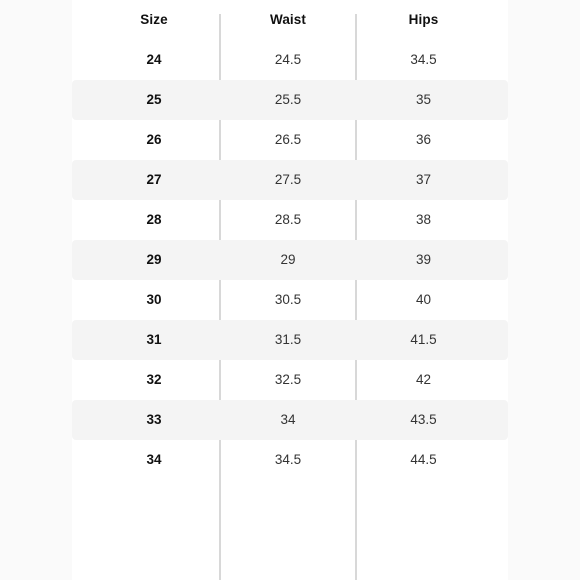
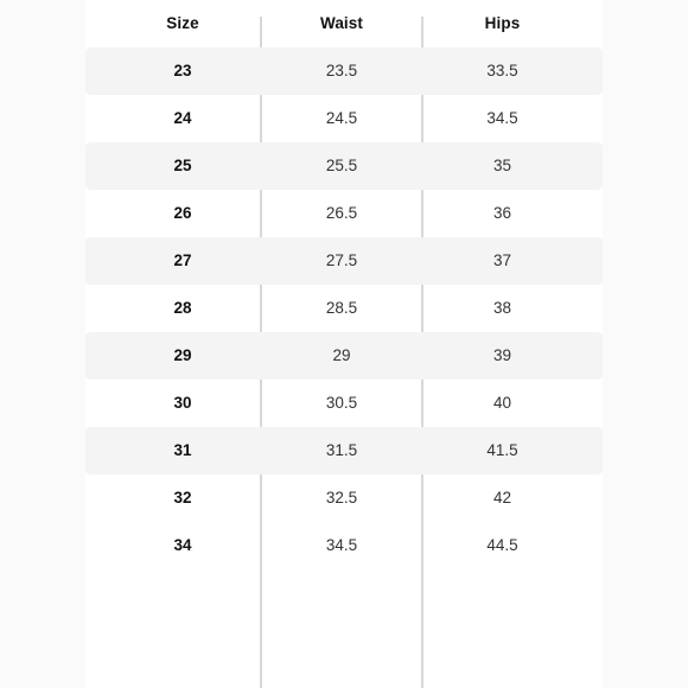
  Size	Waist	Hips
+ 23	23.5	33.5
  24	24.5	34.5
  25	25.5	35
  26	26.5	36
  27	27.5	37
  28	28.5	38
  29	29	39
  30	30.5	40
  31	31.5	41.5
  32	32.5	42
- 33	34	43.5
  34	34.5	44.5
